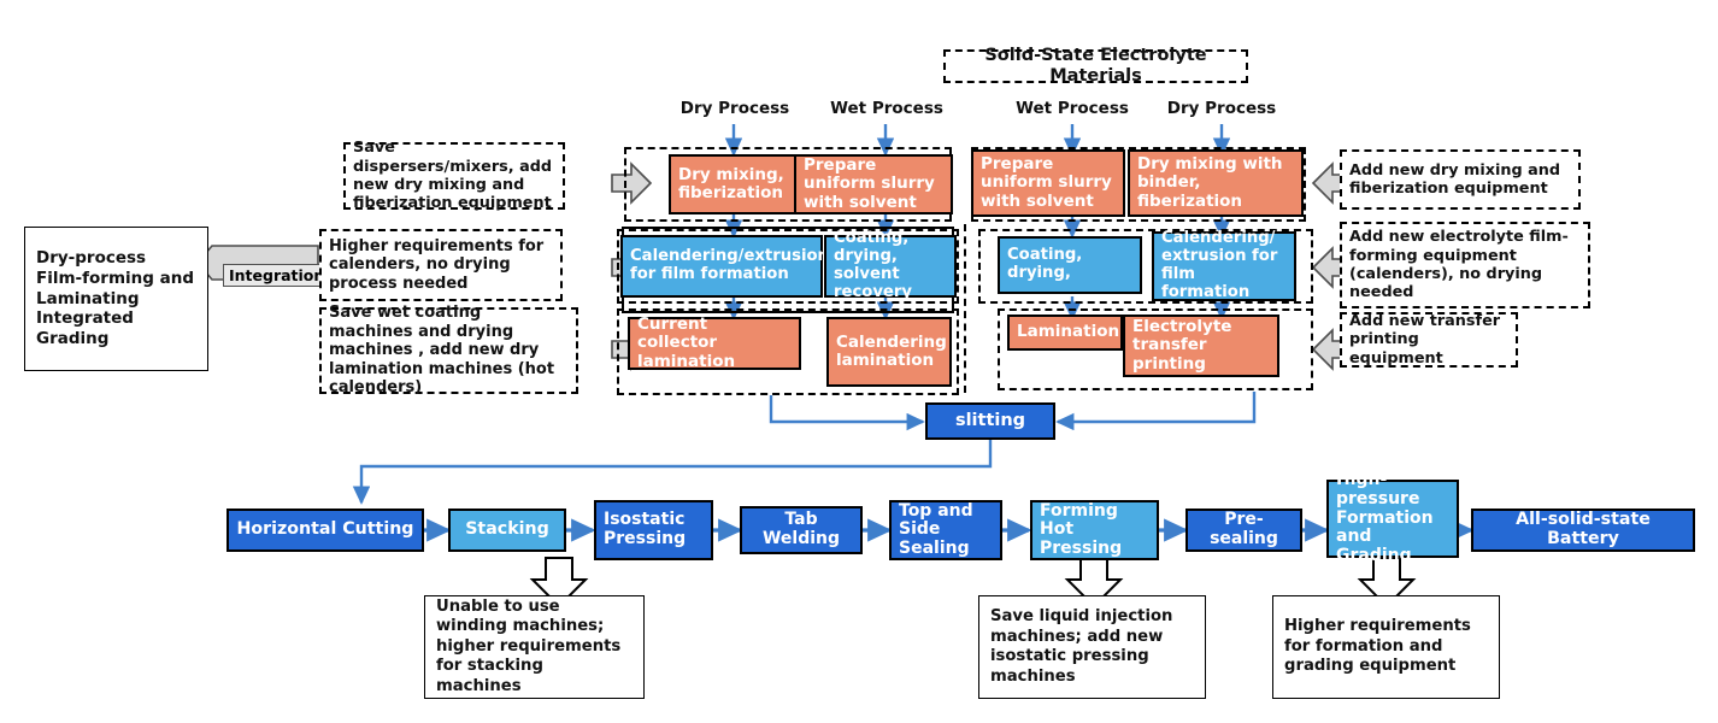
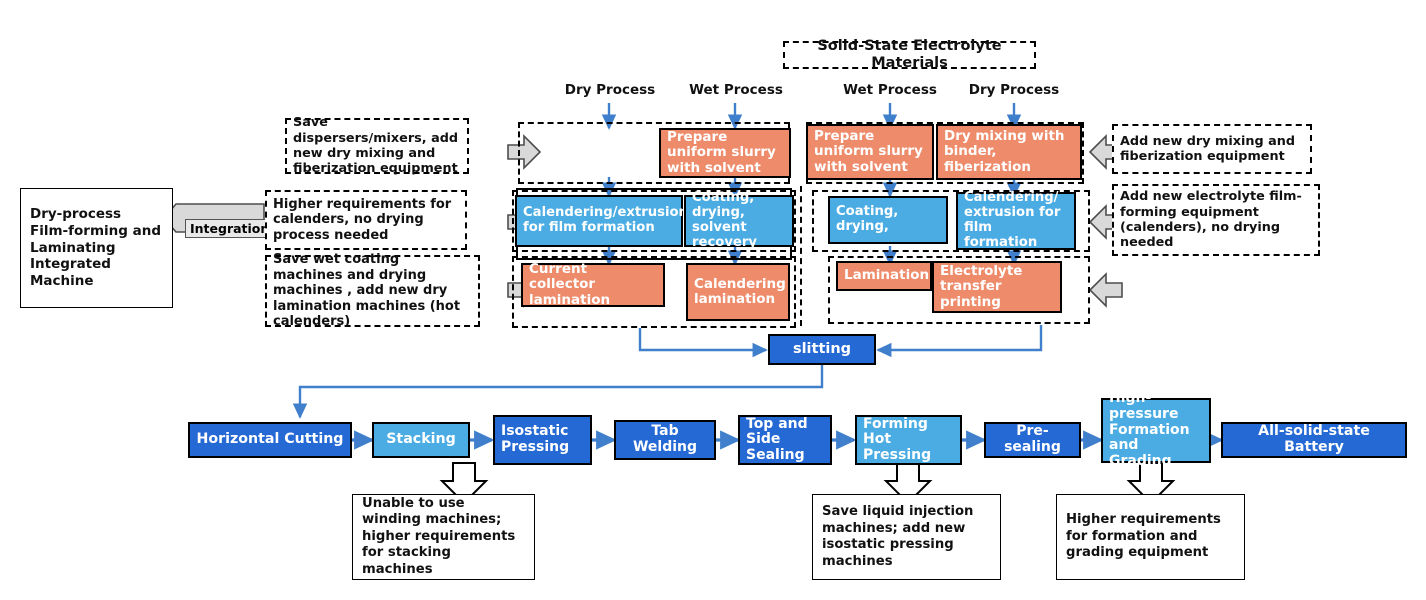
  Solid-State Electrolyte Materials
  Dry Process
  Wet Process
  Wet Process
  Dry Process
- Dry-process Film-forming and Laminating Integrated Grading
+ Dry-process Film-forming and Laminating Integrated Machine
  Integratio
- Dry mixing, fiberization
  Prepare uniform slurry with solvent
  Calendering/extrusio for film formation
  Coating, drying, solvent recovery
  Current collector lamination
  Calendering lamination
  Prepare uniform slurry with solvent
  Dry mixing with binder, fiberization
  Coating, drying,
  Calendering/ extrusion for film formation
  Lamination
  Electrolyte transfer printing
  Save dispersers/mixers, add new dry mixing and fiberization equipment
  Higher requirements for calenders, no drying process needed
  Save wet coating machines and drying machines , add new dry lamination machines (hot calenders)
  Add new dry mixing and fiberization equipment
  Add new electrolyte film-forming equipment (calenders), no drying needed
- Add new transfer printing equipment
  slitting
  Horizontal Cutting
  Stacking
  Isostatic Pressing
  Tab Welding
  Top and Side Sealing
  Forming Hot Pressing
  Pre-sealing
  High-pressure Formation and Grading
  All-solid-state Battery
  Unable to use winding machines; higher requirements for stacking machines
  Save liquid injection machines; add new isostatic pressing machines
  Higher requirements for formation and grading equipment
